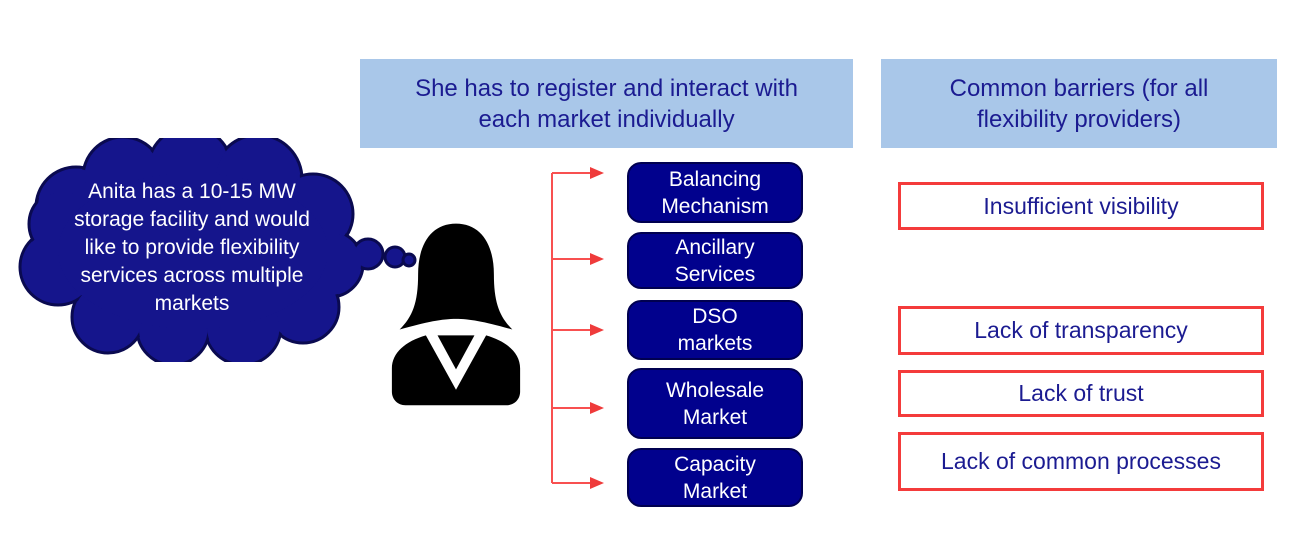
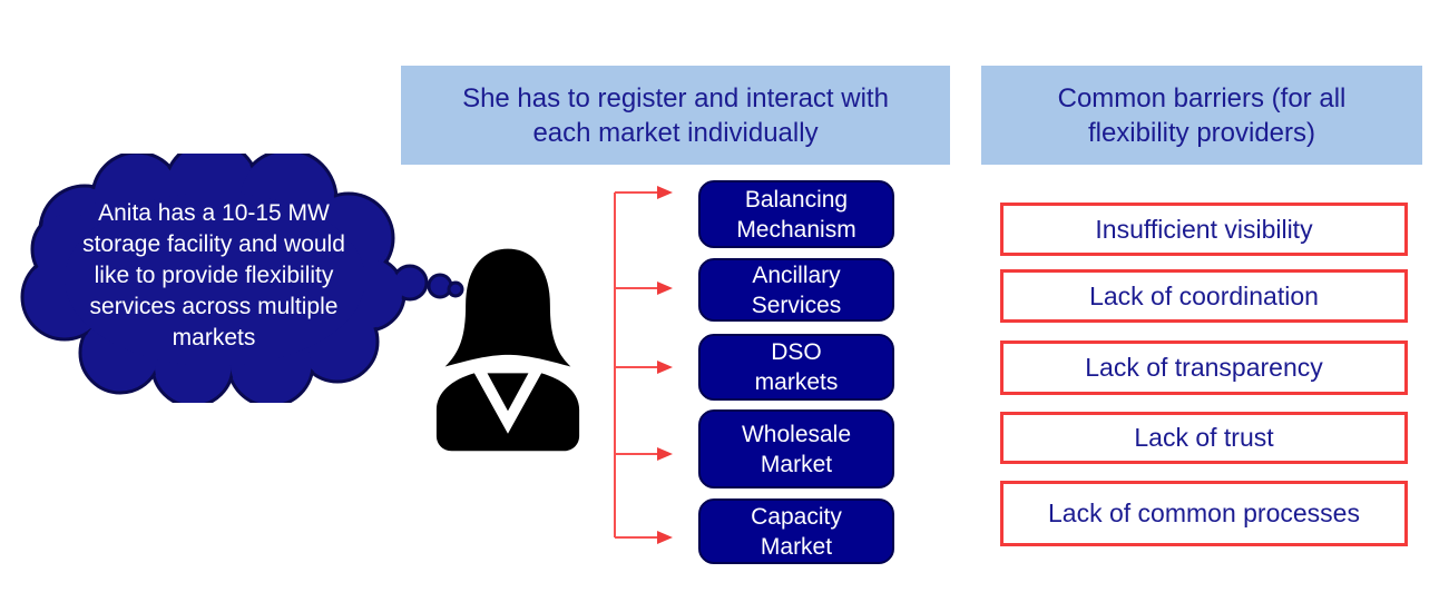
  She has to register and interact with
  each market individually
  Common barriers (for all
  flexibility providers)
  Anita has a 10-15 MW
  storage facility and would
  like to provide flexibility
  services across multiple
  markets
  Balancing
  Mechanism
  Ancillary
  Services
  DSO
  markets
  Wholesale
  Market
  Capacity
  Market
  Insufficient visibility
+ Lack of coordination
  Lack of transparency
  Lack of trust
  Lack of common processes
